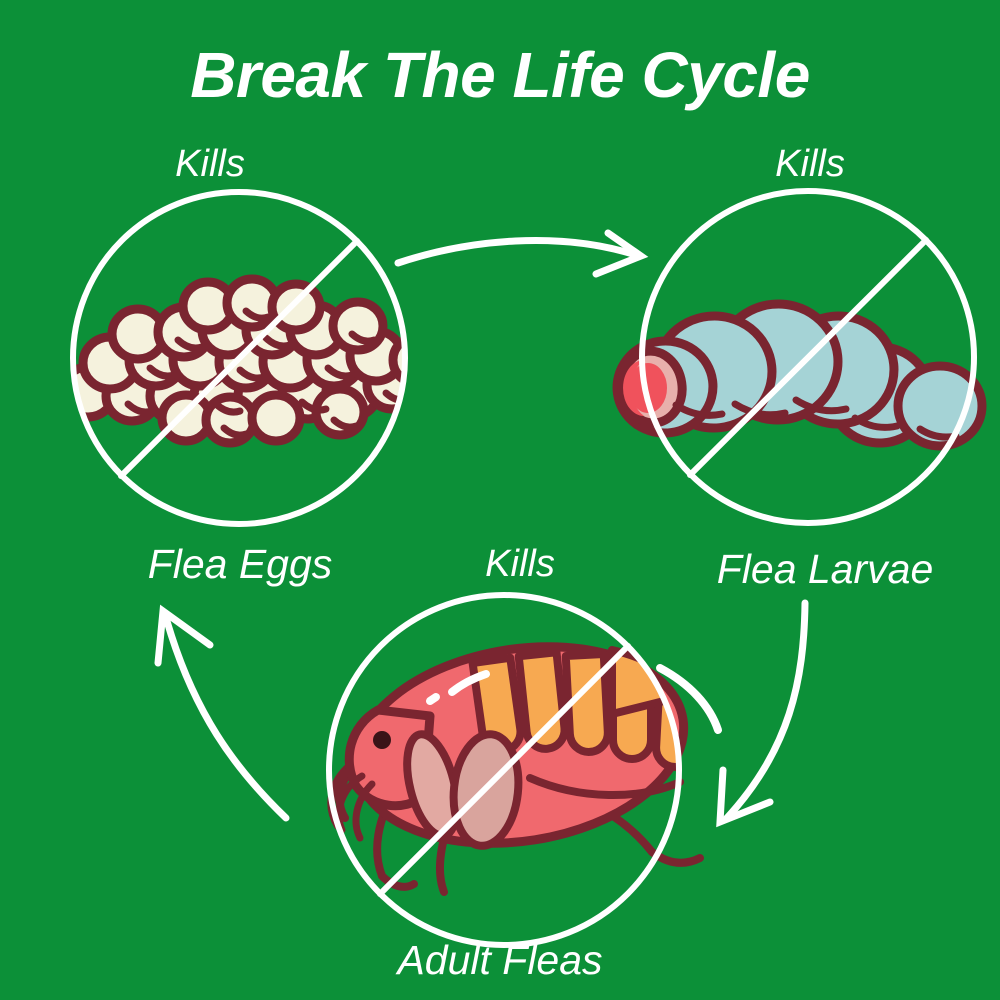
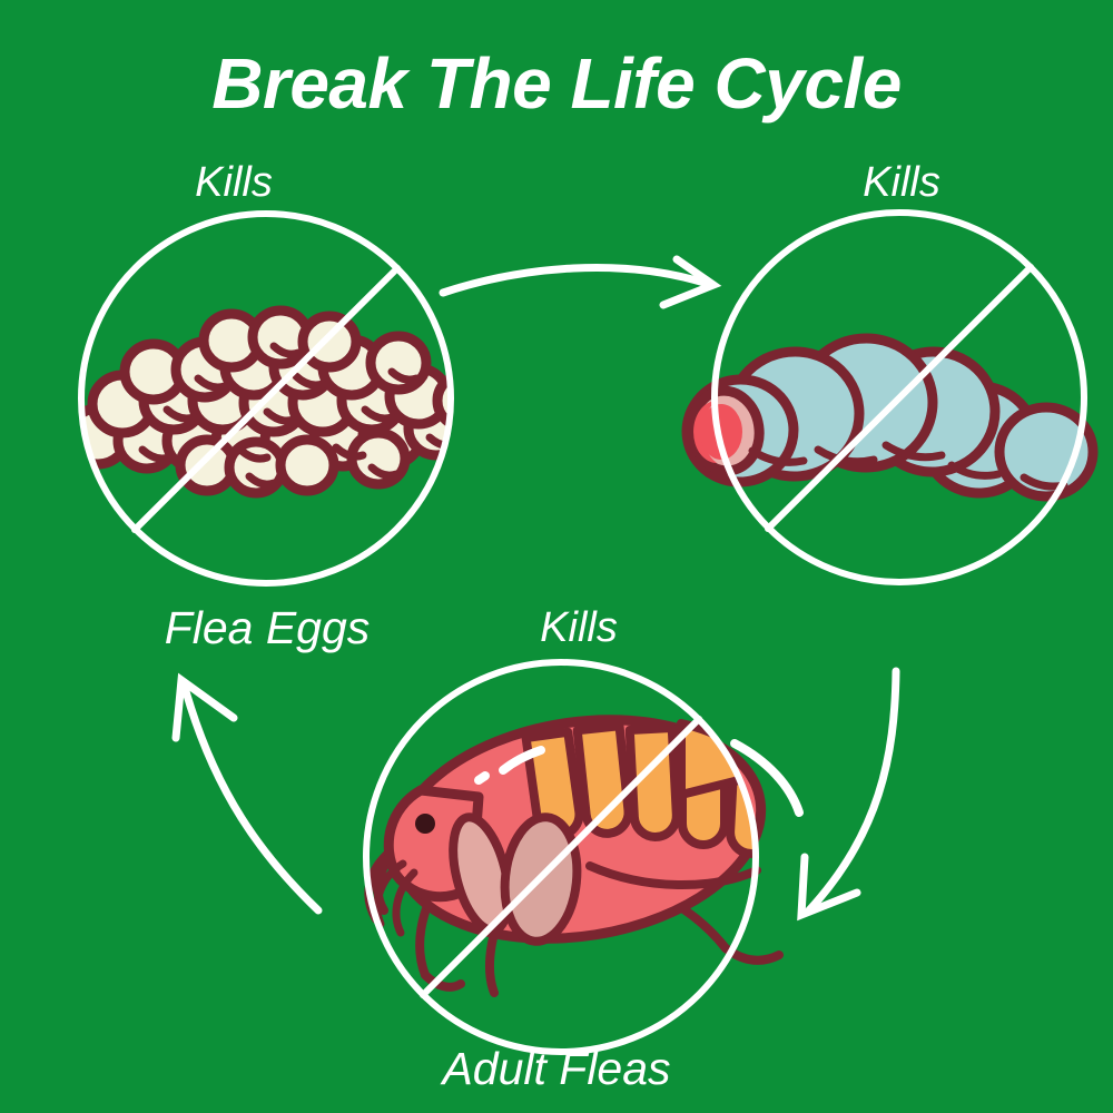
  Break The Life Cycle
  Kills
  Kills
  Kills
  Flea Eggs
- Flea Larvae
  Adult Fleas
